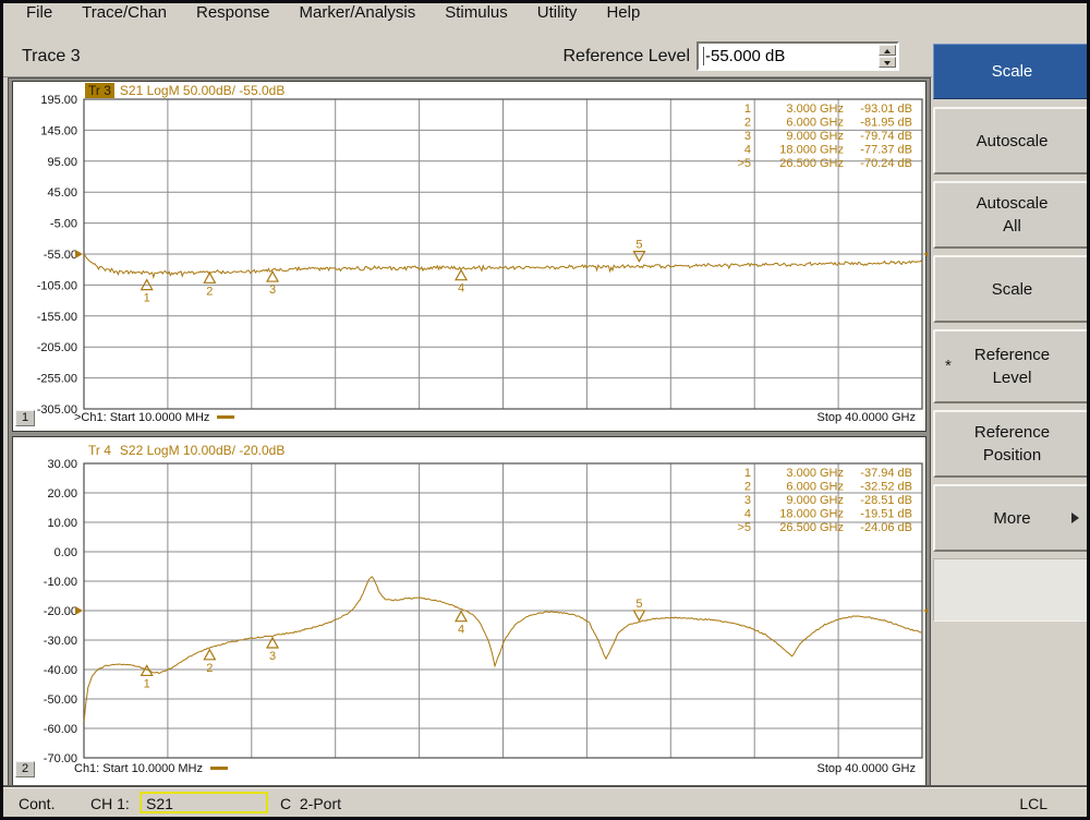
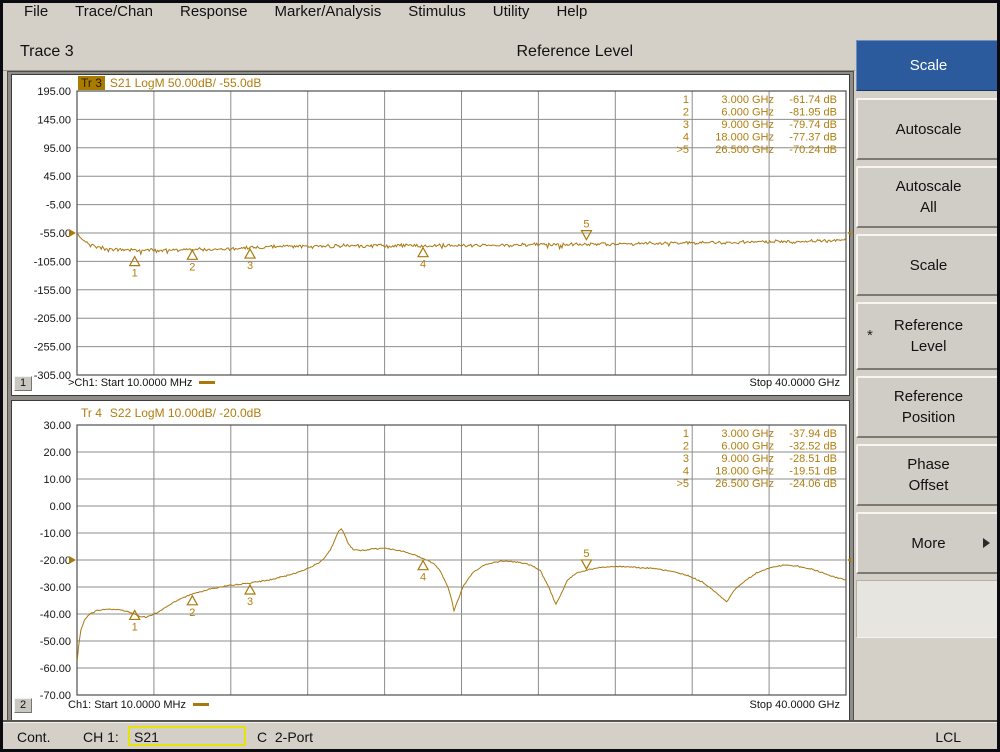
  File
  Trace/Chan
  Response
  Marker/Analysis
  Stimulus
  Utility
  Help
  Trace 3
  Reference Level
- -55.000 dB
  Tr 3 S21 LogM 50.00dB/ -55.0dB
  195.00
  145.00
  95.00
  45.00
  -5.00
  -55.00
  -105.00
  -155.00
  -205.00
  -255.00
  -305.00
  1
  3.000 GHz
- -93.01 dB
+ -61.74 dB
  2
  6.000 GHz
  -81.95 dB
  3
  9.000 GHz
  -79.74 dB
  4
  18.000 GHz
  -77.37 dB
  >5
  26.500 GHz
  -70.24 dB
  1
  2
  3
  4
  5
  1
  >Ch1: Start 10.0000 MHz
  Stop 40.0000 GHz
  Tr 4 S22 LogM 10.00dB/ -20.0dB
  30.00
  20.00
  10.00
  0.00
  -10.00
  -20.00
  -30.00
  -40.00
  -50.00
  -60.00
  -70.00
  1
  3.000 GHz
  -37.94 dB
  2
  6.000 GHz
  -32.52 dB
  3
  9.000 GHz
  -28.51 dB
  4
  18.000 GHz
  -19.51 dB
  >5
  26.500 GHz
  -24.06 dB
  1
  2
  3
  4
  5
  2
  Ch1: Start 10.0000 MHz
  Stop 40.0000 GHz
  Scale
  Autoscale
  Autoscale
  All
  Scale
  Reference
  Level
  *
  Reference
  Position
+ Phase
+ Offset
  More
  Cont.
  CH 1:
  S21
  C 2-Port
  LCL
